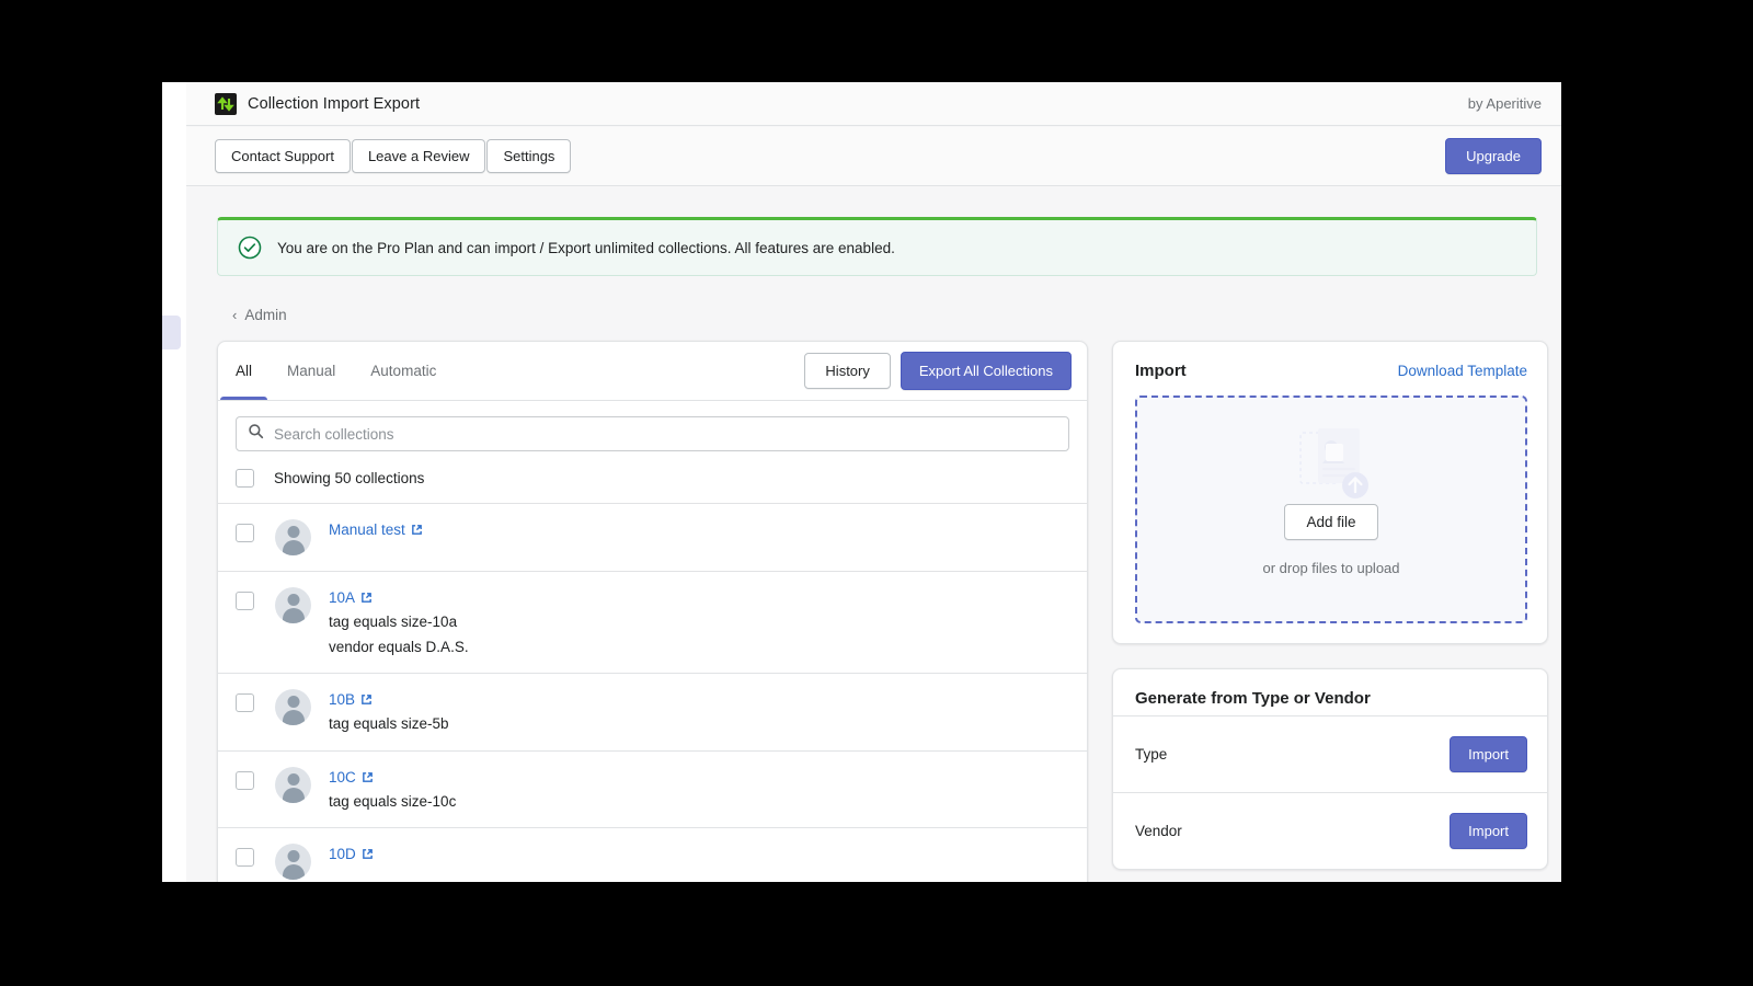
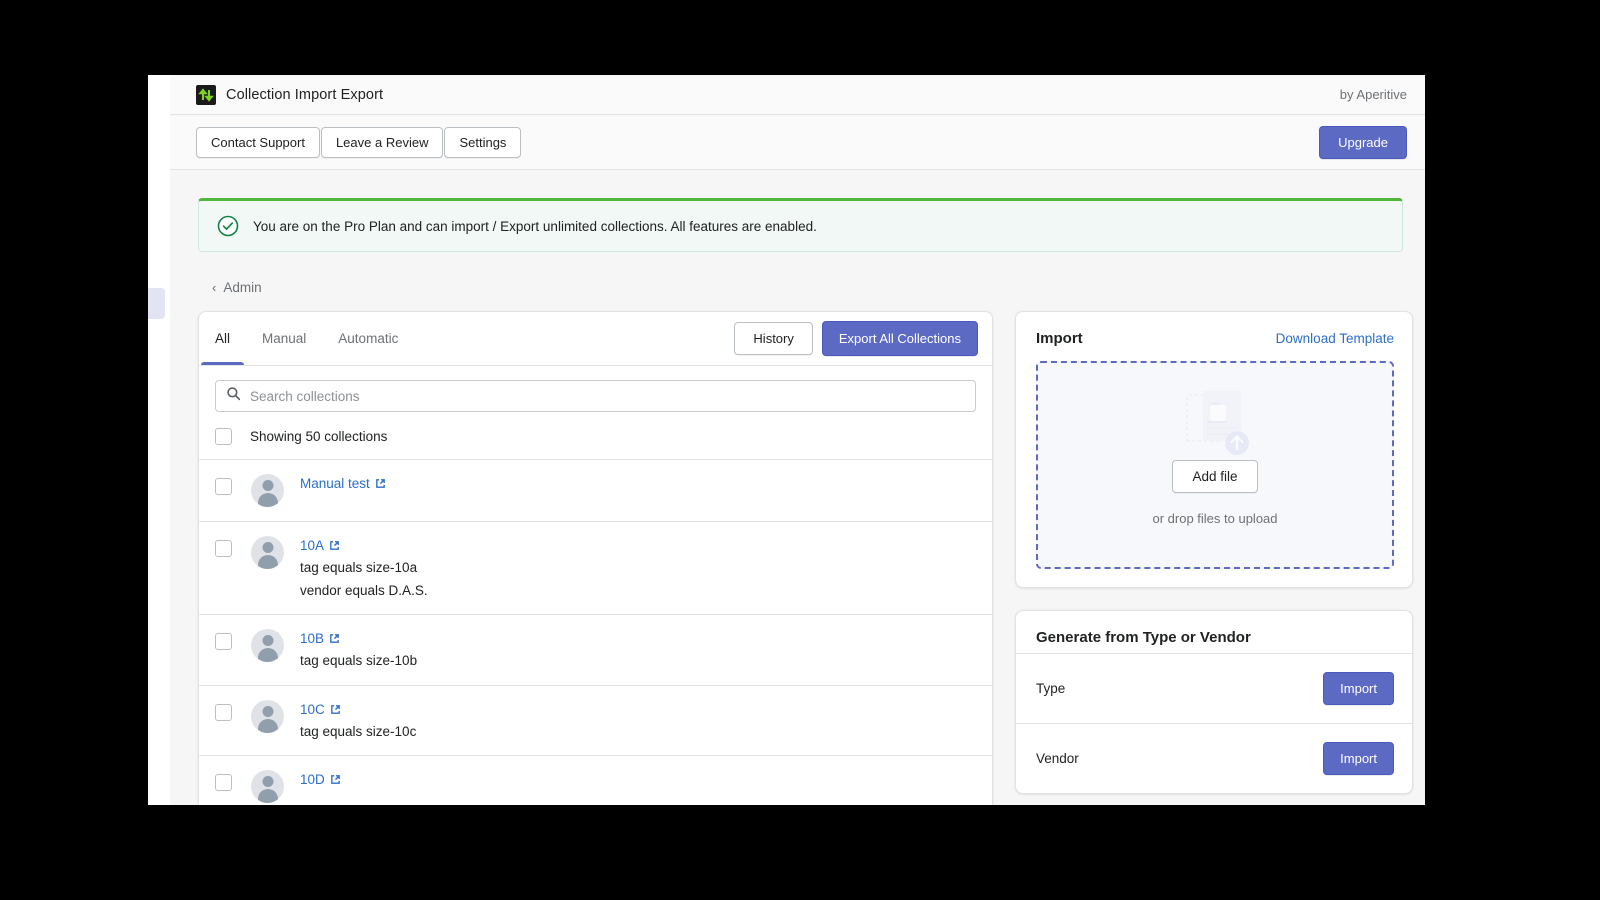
  Collection Import Export
  by Aperitive
  Contact Support
  Leave a Review
  Settings
  Upgrade
  You are on the Pro Plan and can import / Export unlimited collections. All features are enabled.
  ‹
  Admin
  All
  Manual
  Automatic
  History
  Export All Collections
  Search collections
  Showing 50 collections
  Manual test
  10A
  tag equals size-10a
  vendor equals D.A.S.
  10B
- tag equals size-5b
+ tag equals size-10b
  10C
  tag equals size-10c
  10D
  Import
  Download Template
  Add file
  or drop files to upload
  Generate from Type or Vendor
  Type
  Import
  Vendor
  Import
